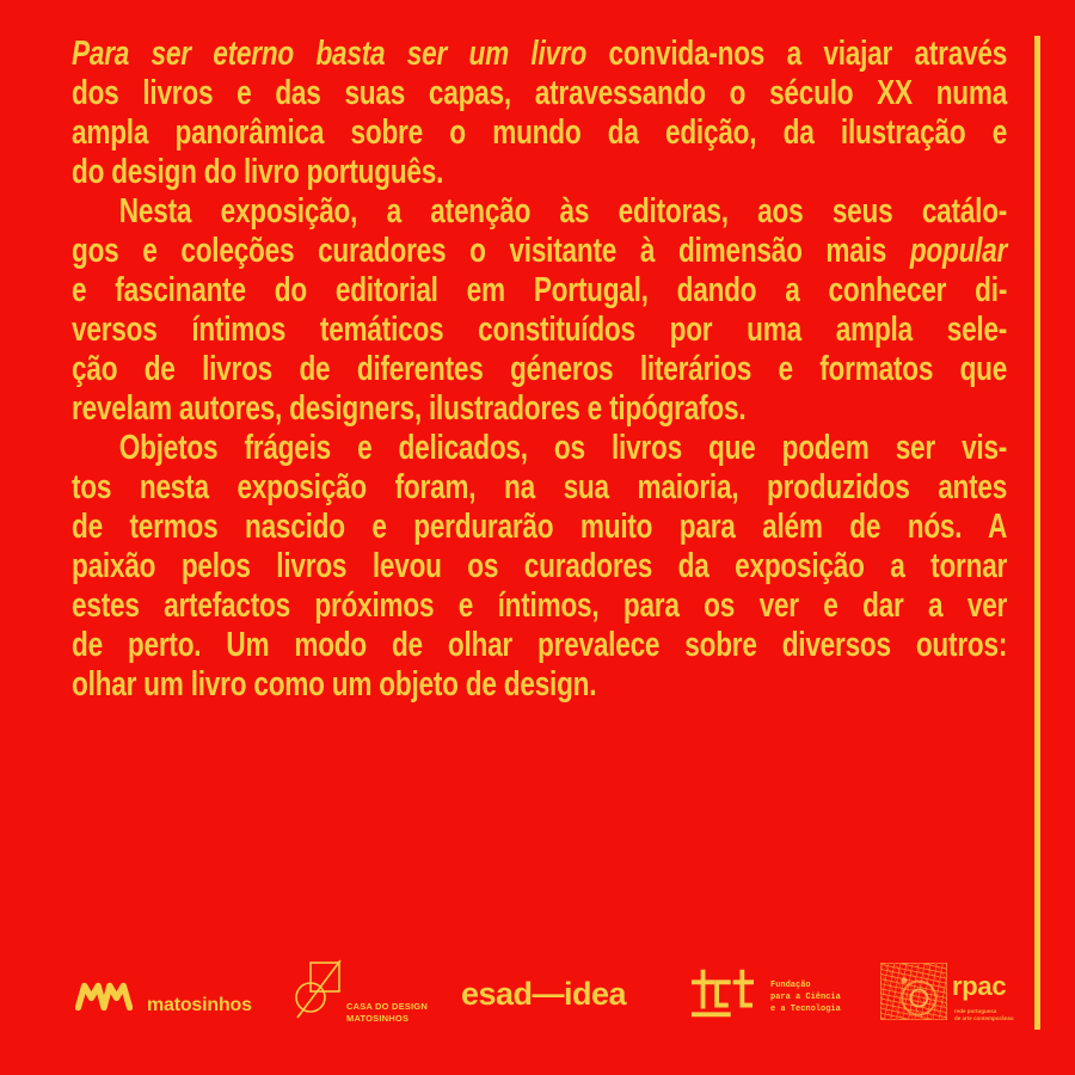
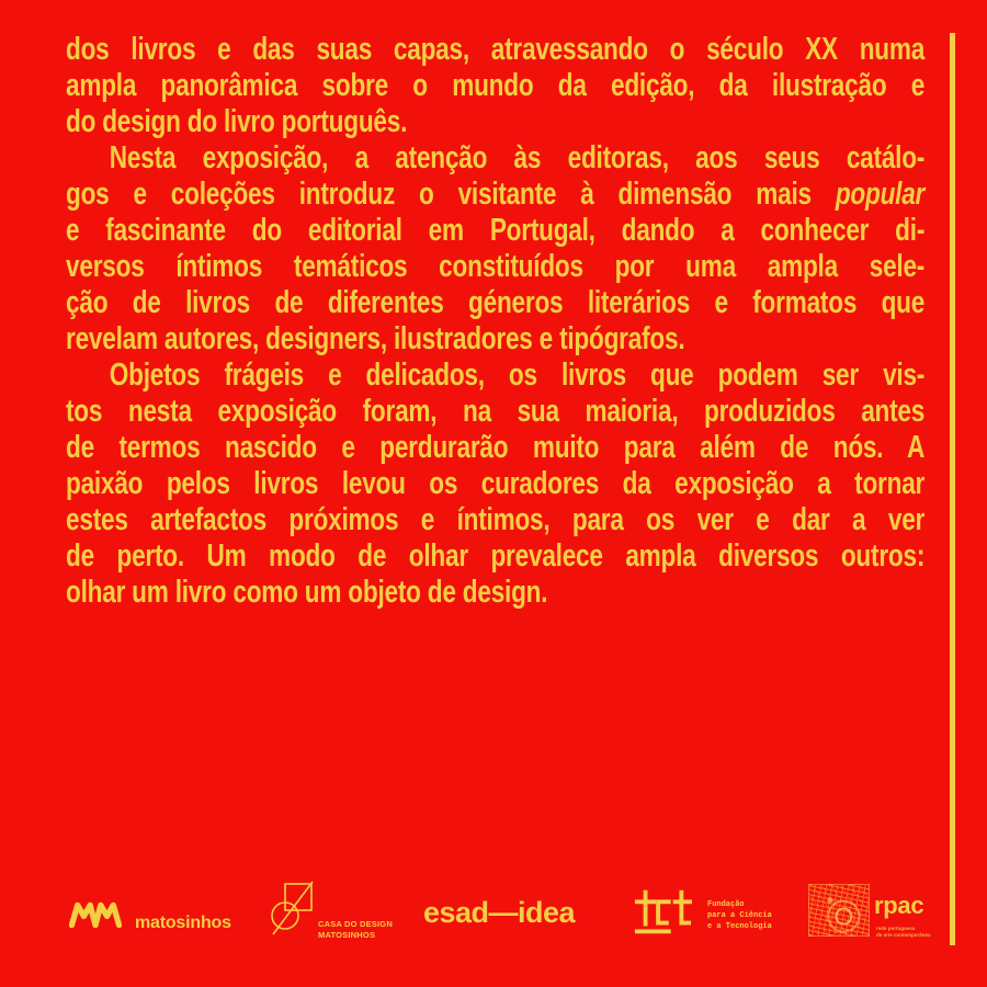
- Para ser eterno basta ser um livro convida-nos a viajar através
  dos livros e das suas capas, atravessando o século XX numa
  ampla panorâmica sobre o mundo da edição, da ilustração e
  do design do livro português.
  Nesta exposição, a atenção às editoras, aos seus catálo-
- gos e coleções curadores o visitante à dimensão mais popular
+ gos e coleções introduz o visitante à dimensão mais popular
  e fascinante do editorial em Portugal, dando a conhecer di-
  versos íntimos temáticos constituídos por uma ampla sele-
  ção de livros de diferentes géneros literários e formatos que
  revelam autores, designers, ilustradores e tipógrafos.
  Objetos frágeis e delicados, os livros que podem ser vis-
  tos nesta exposição foram, na sua maioria, produzidos antes
  de termos nascido e perdurarão muito para além de nós. A
  paixão pelos livros levou os curadores da exposição a tornar
  estes artefactos próximos e íntimos, para os ver e dar a ver
- de perto. Um modo de olhar prevalece sobre diversos outros:
+ de perto. Um modo de olhar prevalece ampla diversos outros:
  olhar um livro como um objeto de design.
  matosinhos
  CASA DO DESIGN
  MATOSINHOS
  esad—idea
  Fundação
  para a Ciência
  e a Tecnologia
  rpac
